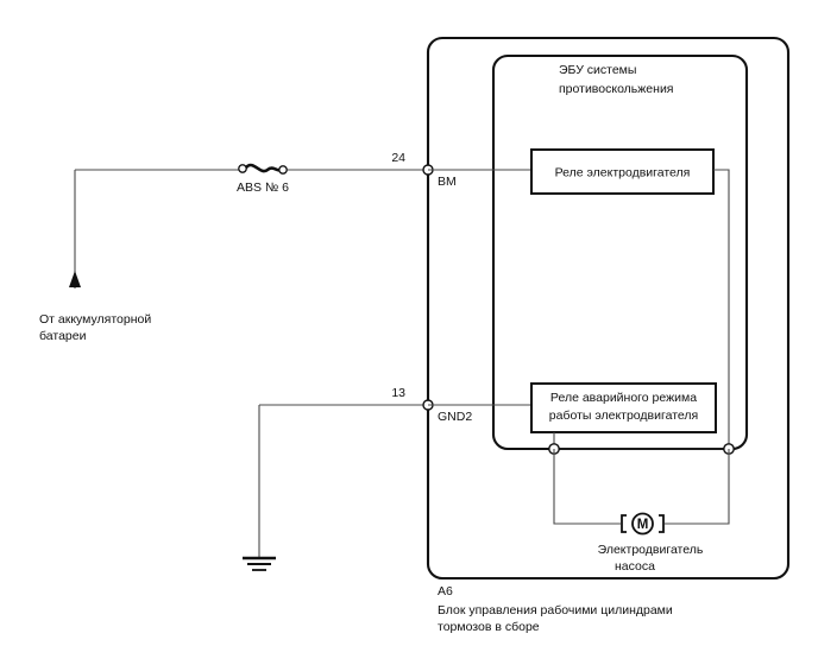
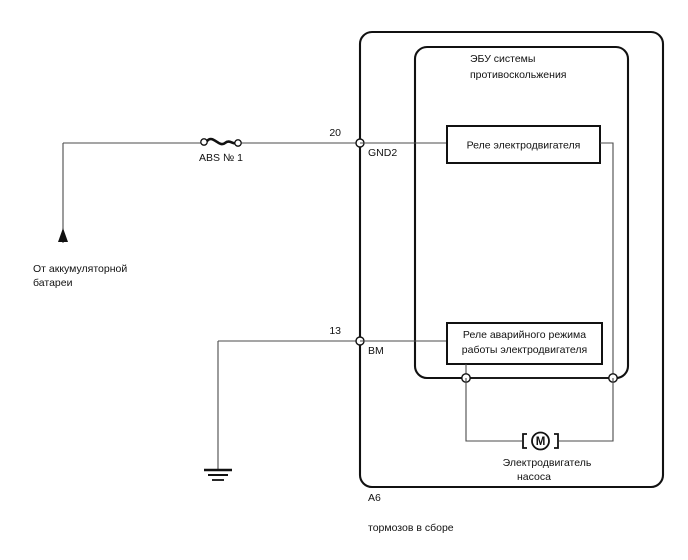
  M
  ЭБУ системы
  противоскольжения
  Реле электродвигателя
  Реле аварийного режима
  работы электродвигателя
- 24
+ 20
- BM
+ GND2
  13
- GND2
+ BM
- ABS № 6
+ ABS № 1
  От аккумуляторной
  батареи
  Электродвигатель
  насоса
  A6
- Блок управления рабочими цилиндрами
  тормозов в сборе
